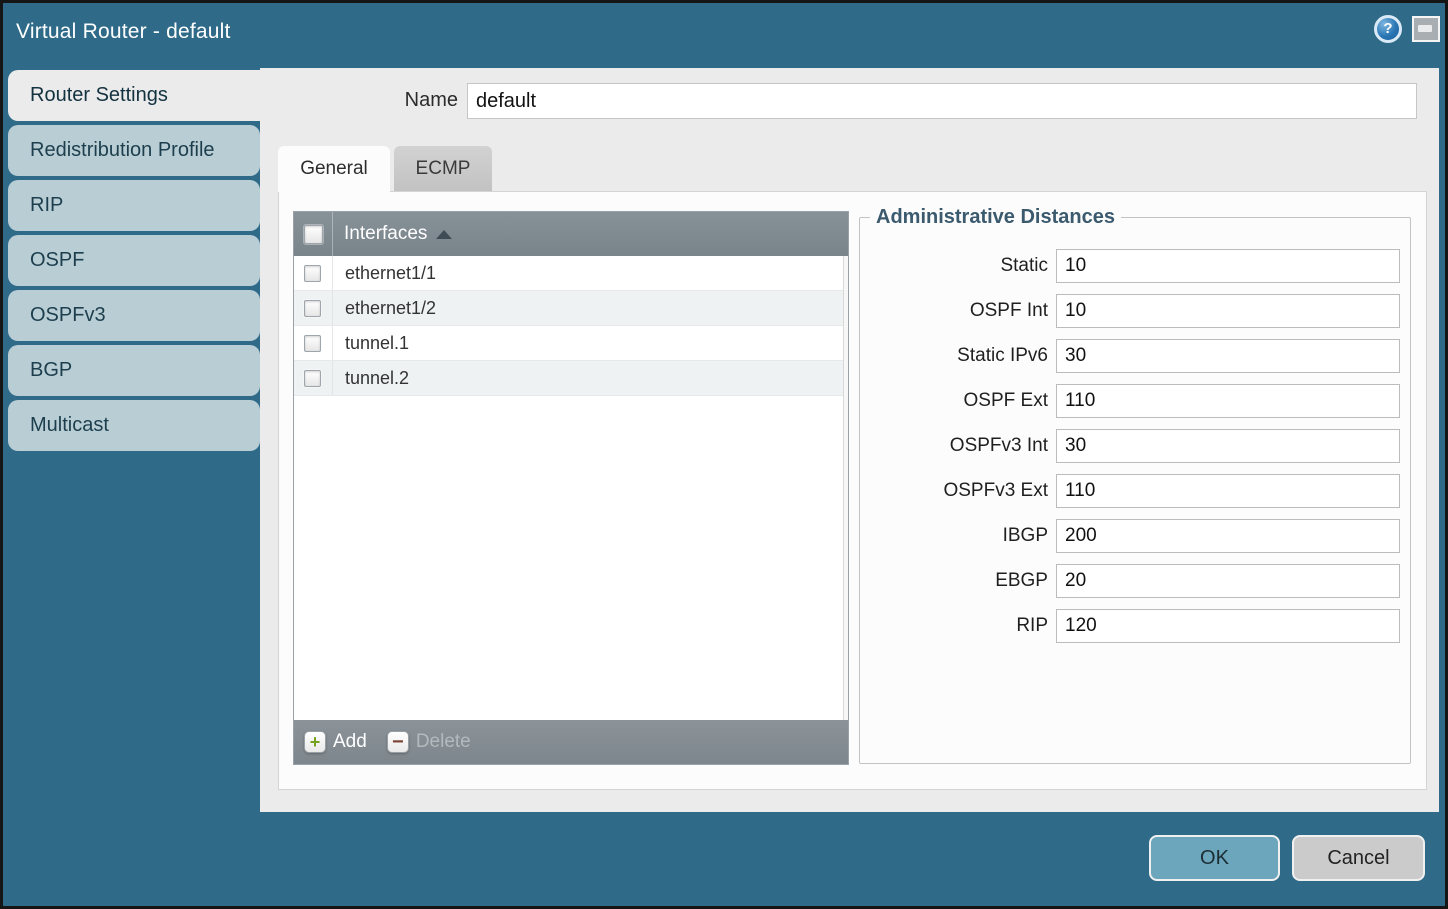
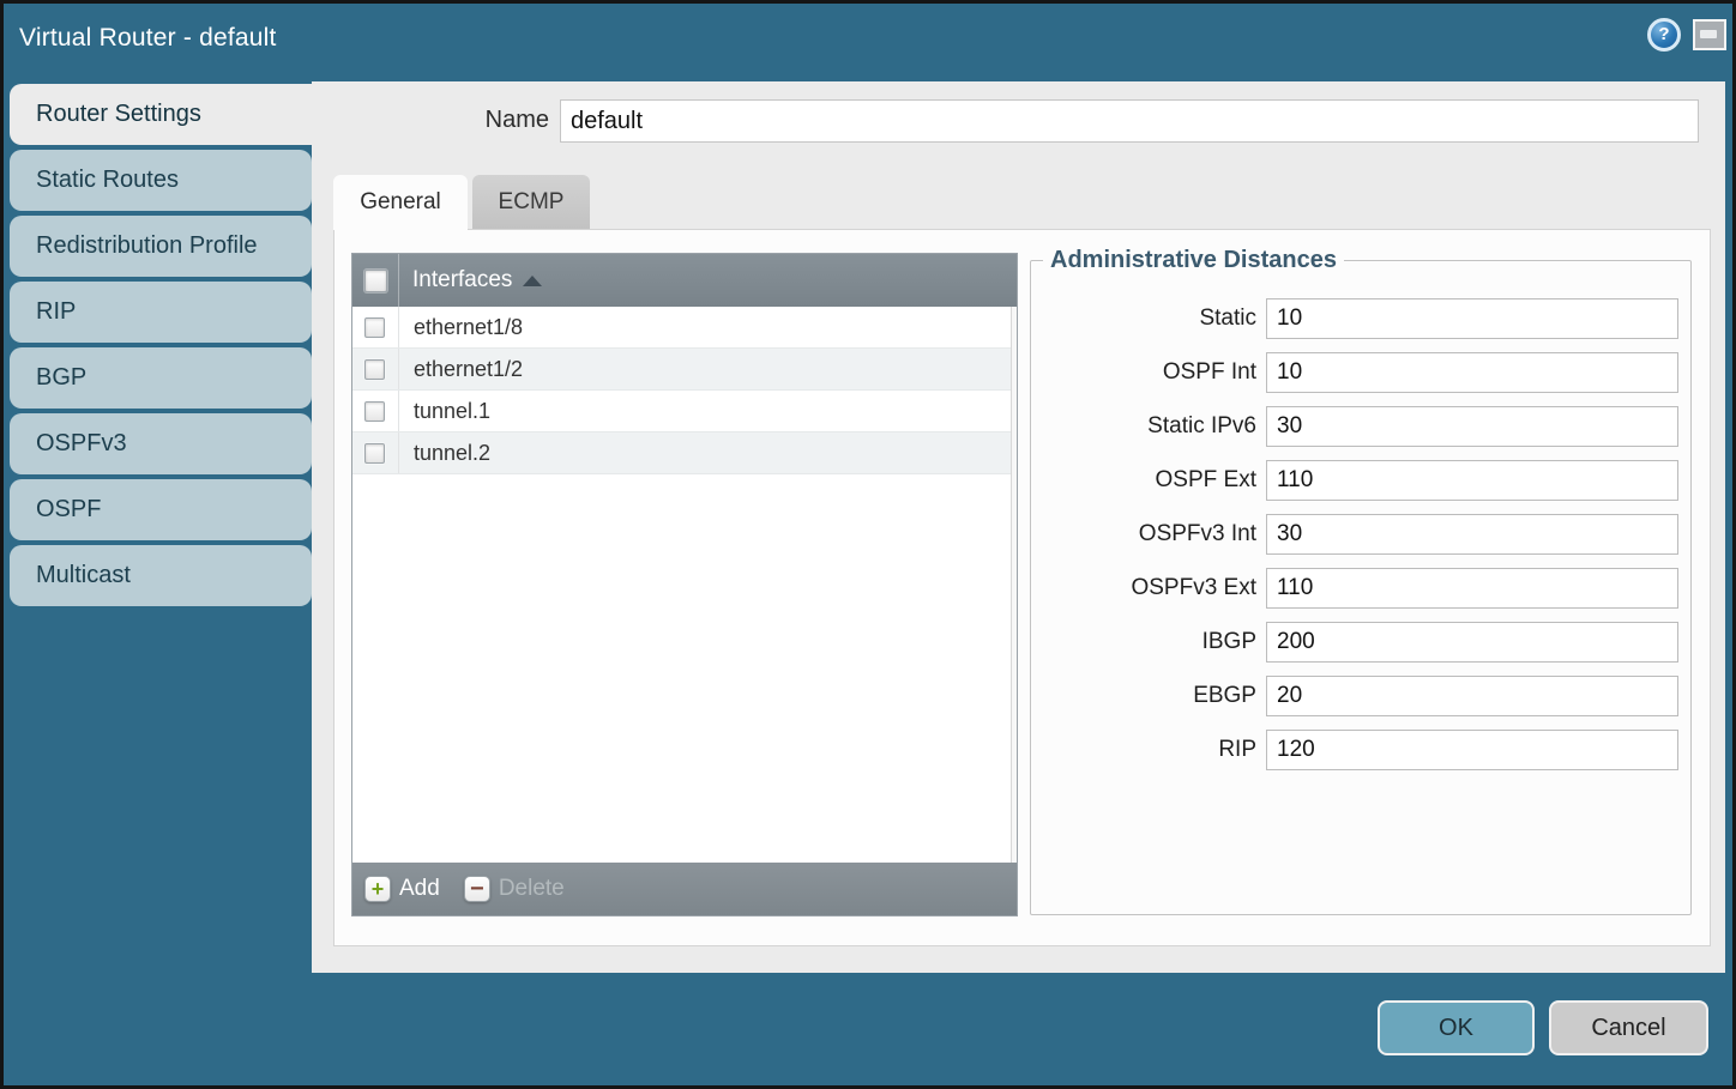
  Virtual Router - default
  ?
  Router Settings
+ Static Routes
  Redistribution Profile
  RIP
- OSPF
+ BGP
  OSPFv3
- BGP
+ OSPF
  Multicast
  Name
  default
  General
  ECMP
  Interfaces
- ethernet1/1
+ ethernet1/8
  ethernet1/2
  tunnel.1
  tunnel.2
  +
  Add
  −
  Delete
  Administrative Distances
  Static
  10
  OSPF Int
  10
  Static IPv6
  30
  OSPF Ext
  110
  OSPFv3 Int
  30
  OSPFv3 Ext
  110
  IBGP
  200
  EBGP
  20
  RIP
  120
  OK
  Cancel
